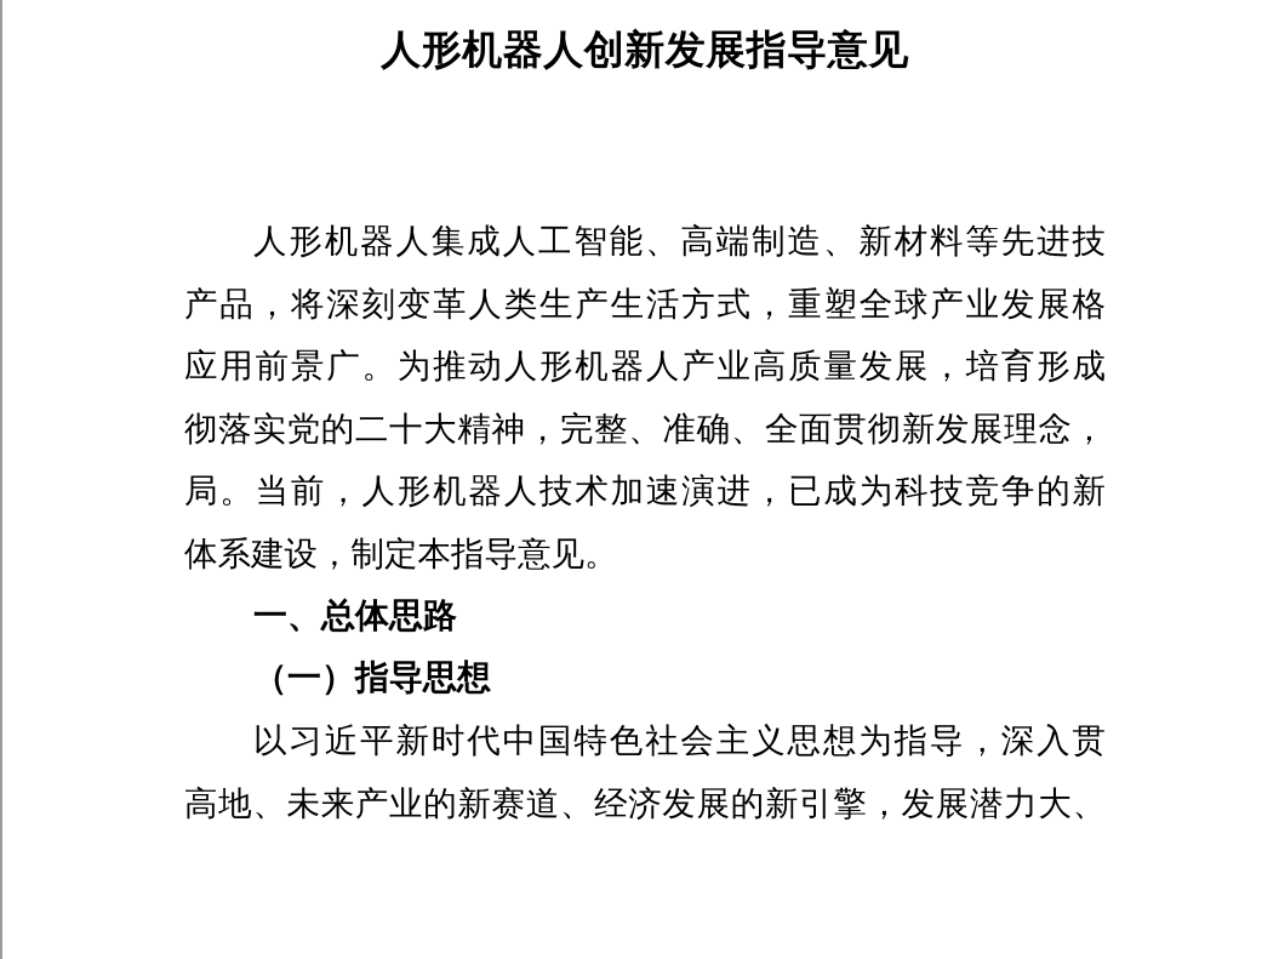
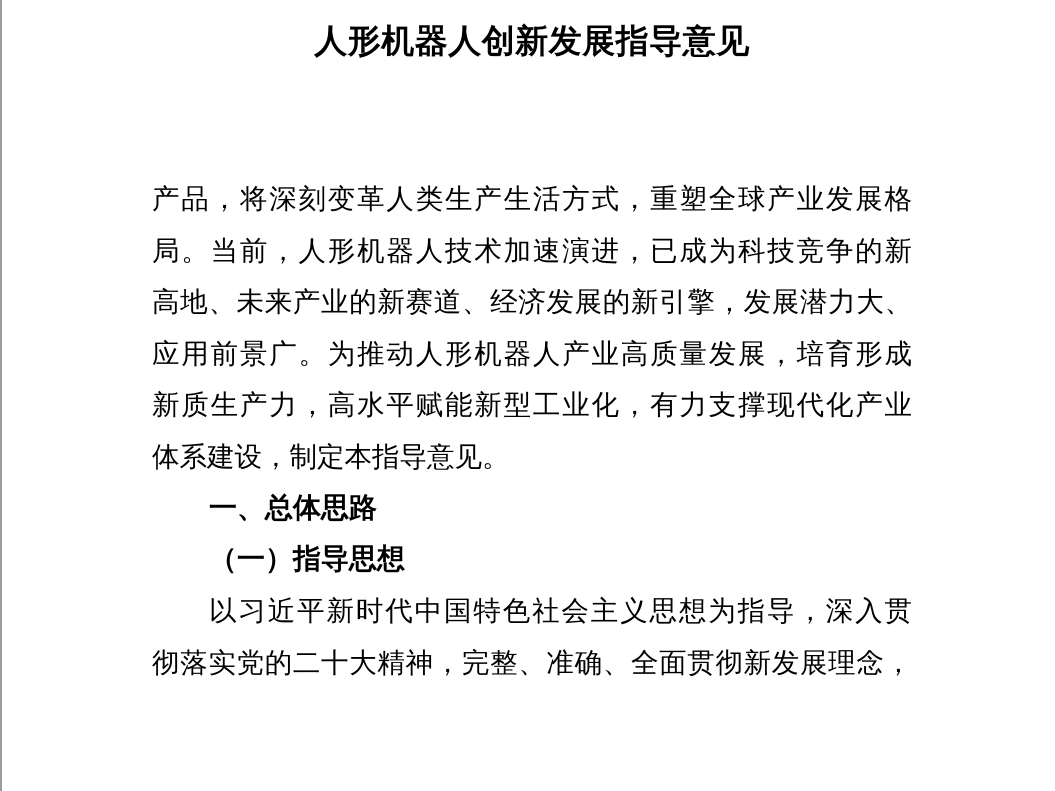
  人形机器人创新发展指导意见
- 人形机器人集成人工智能、高端制造、新材料等先进技
  产品，将深刻变革人类生产生活方式，重塑全球产业发展格
- 应用前景广。为推动人形机器人产业高质量发展，培育形成
+ 局。当前，人形机器人技术加速演进，已成为科技竞争的新
- 彻落实党的二十大精神，完整、准确、全面贯彻新发展理念，
+ 高地、未来产业的新赛道、经济发展的新引擎，发展潜力大、
- 局。当前，人形机器人技术加速演进，已成为科技竞争的新
+ 应用前景广。为推动人形机器人产业高质量发展，培育形成
+ 新质生产力，高水平赋能新型工业化，有力支撑现代化产业
  体系建设，制定本指导意见。
  一、总体思路
  （一）指导思想
  以习近平新时代中国特色社会主义思想为指导，深入贯
- 高地、未来产业的新赛道、经济发展的新引擎，发展潜力大、
+ 彻落实党的二十大精神，完整、准确、全面贯彻新发展理念，
